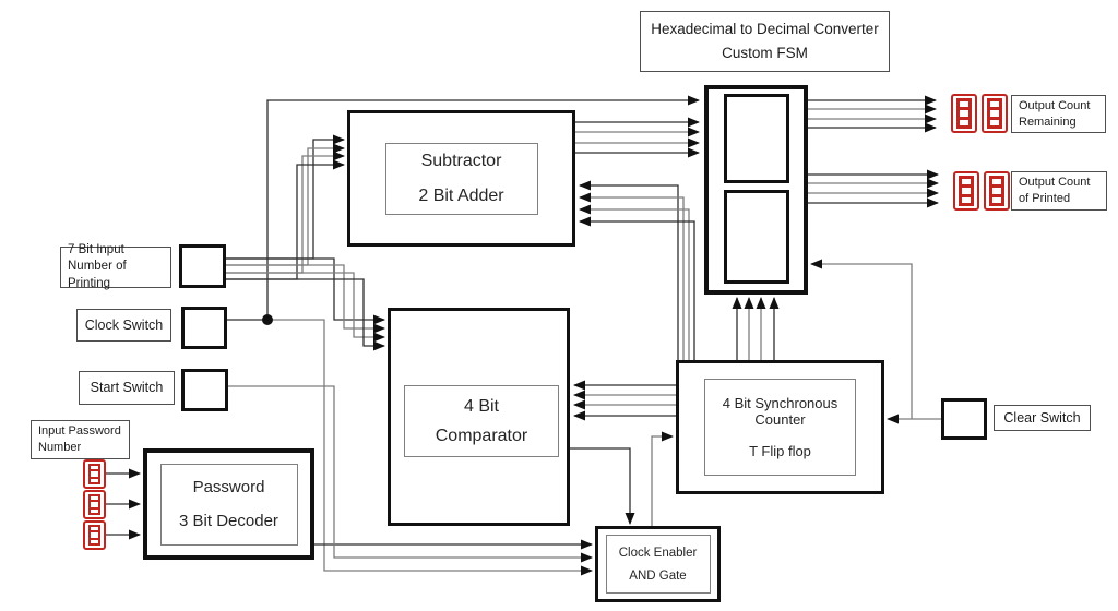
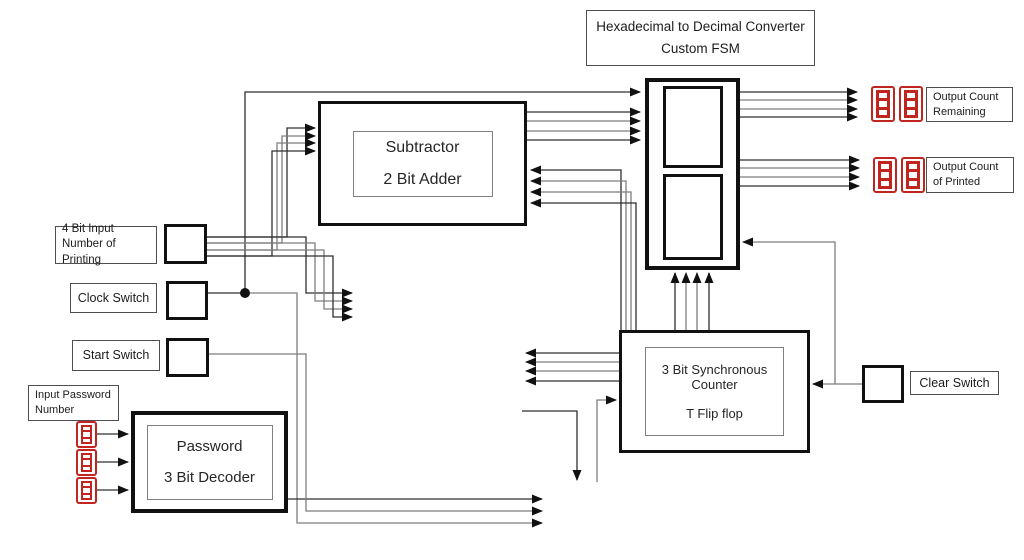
  Hexadecimal to Decimal Converter
  Custom FSM
  Subtractor
  2 Bit Adder
- 7 Bit Input Number of Printing
+ 4 Bit Input Number of Printing
  Clock Switch
  Start Switch
  Input Password Number
  Password
  3 Bit Decoder
- 4 Bit
- Comparator
- 4 Bit Synchronous
+ 3 Bit Synchronous
  Counter
  T Flip flop
- Clock Enabler
- AND Gate
  Clear Switch
  Output Count Remaining
  Output Count of Printed
